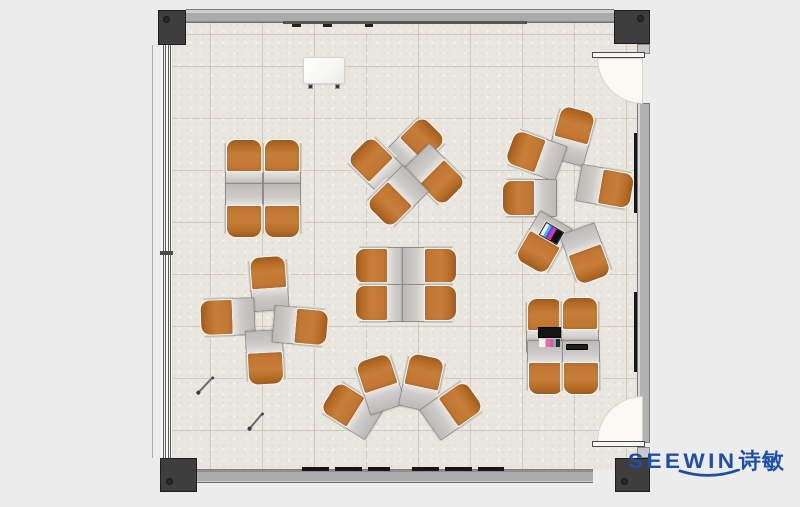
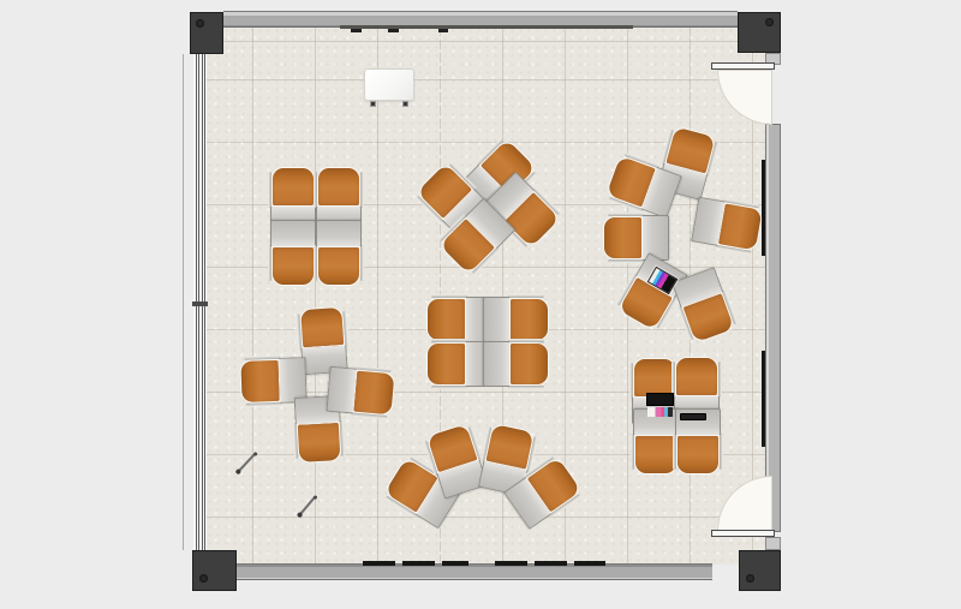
- SEEWIN
- 诗敏
